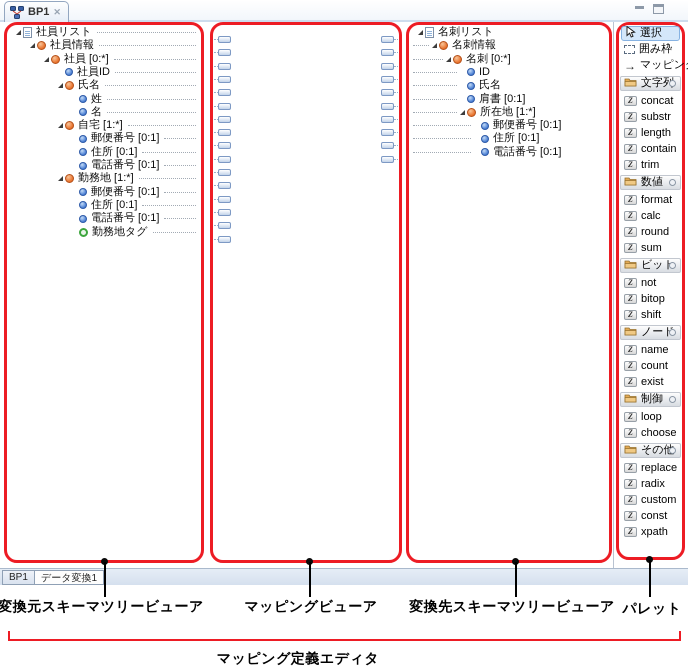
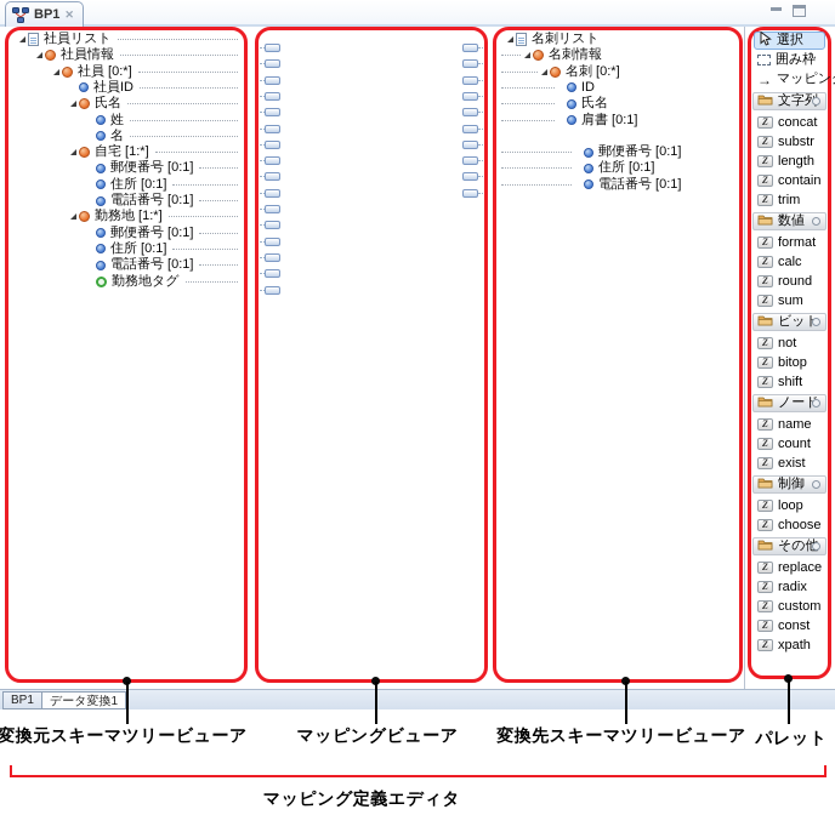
  BP1
  ✕
  社員リスト
  社員情報
  社員 [0:*]
  社員ID
  氏名
  姓
  名
  自宅 [1:*]
  郵便番号 [0:1]
  住所 [0:1]
  電話番号 [0:1]
  勤務地 [1:*]
  郵便番号 [0:1]
  住所 [0:1]
  電話番号 [0:1]
  勤務地タグ
  名刺リスト
  名刺情報
  名刺 [0:*]
  ID
  氏名
  肩書 [0:1]
- 所在地 [1:*]
  郵便番号 [0:1]
  住所 [0:1]
  電話番号 [0:1]
  選択
  囲み枠
  →
  マッピン
  Z
  concat
  Z
  substr
  Z
  length
  Z
  contain
  Z
  trim
  数値
  Z
  format
  Z
  calc
  Z
  round
  Z
  sum
  Z
  not
  Z
  bitop
  Z
  shift
  Z
  name
  Z
  count
  Z
  exist
  制御
  Z
  loop
  Z
  choose
  Z
  replace
  Z
  radix
  Z
  custom
  Z
  const
  Z
  xpath
  BP1
  データ変換1
  変換元スキーマツリービューア
  マッピングビューア
  変換先スキーマツリービューア
  パレット
  マッピング定義エディタ
